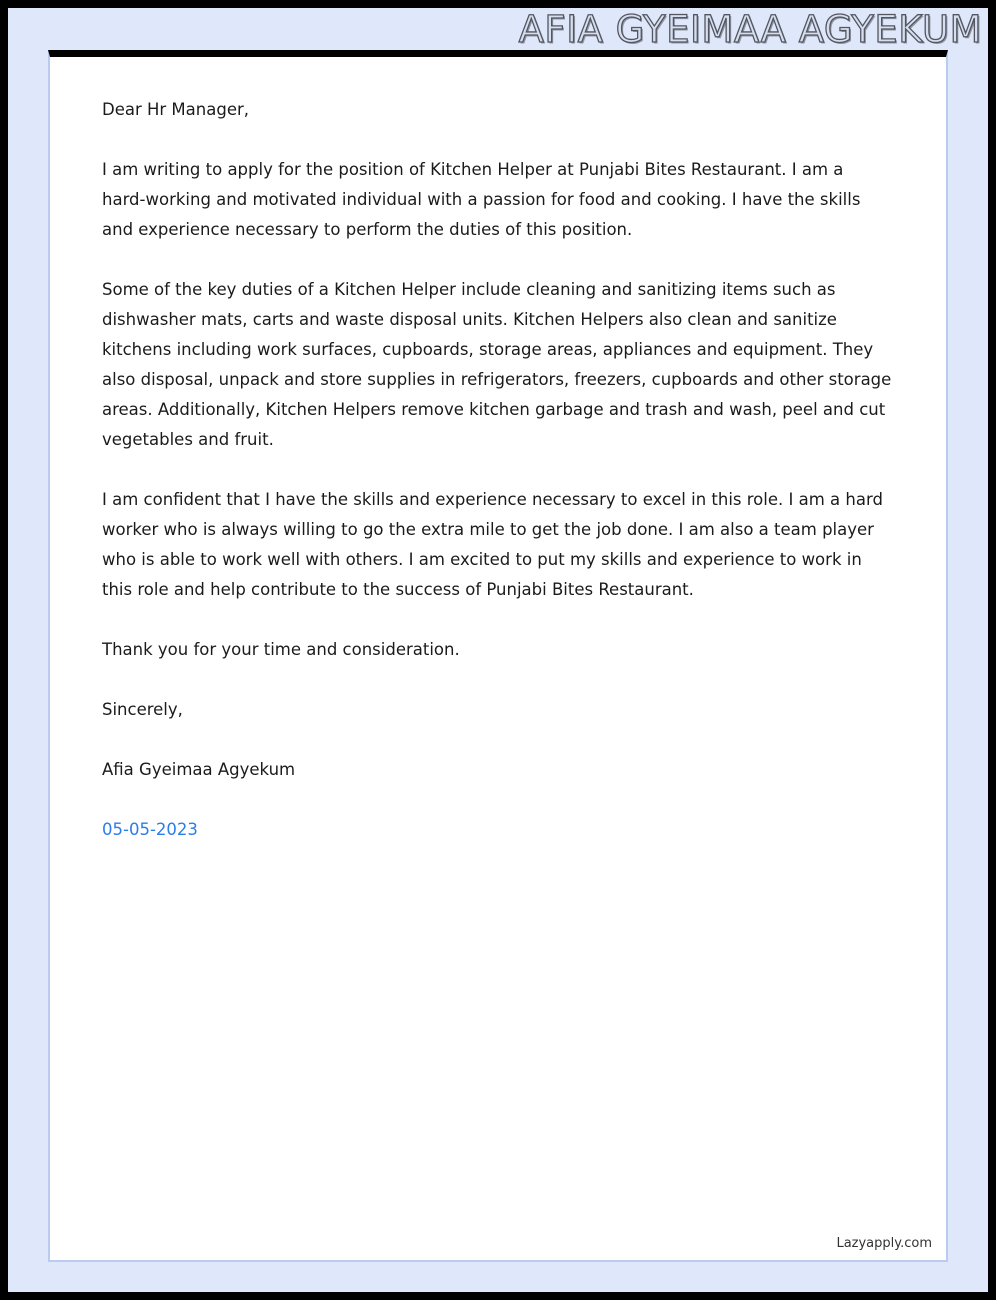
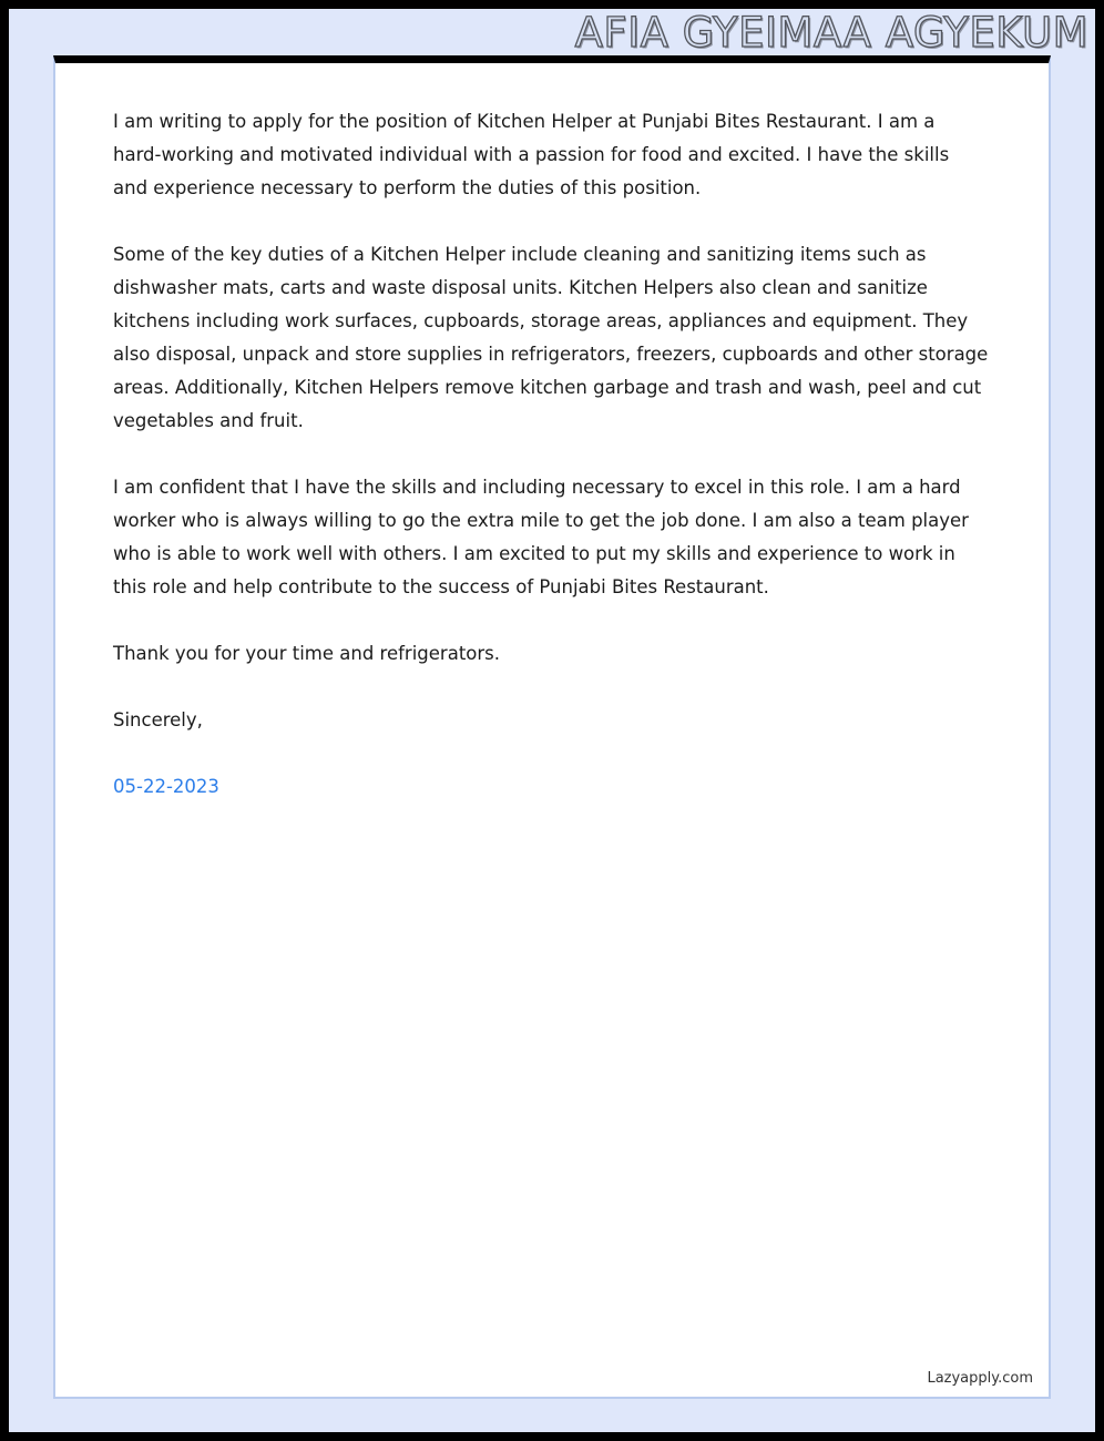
  AFIA GYEIMAA AGYEKUM
- Dear Hr Manager,
- I am writing to apply for the position of Kitchen Helper at Punjabi Bites Restaurant. I am a hard-working and motivated individual with a passion for food and cooking. I have the skills and experience necessary to perform the duties of this position.
+ I am writing to apply for the position of Kitchen Helper at Punjabi Bites Restaurant. I am a hard-working and motivated individual with a passion for food and excited. I have the skills and experience necessary to perform the duties of this position.
  Some of the key duties of a Kitchen Helper include cleaning and sanitizing items such as dishwasher mats, carts and waste disposal units. Kitchen Helpers also clean and sanitize kitchens including work surfaces, cupboards, storage areas, appliances and equipment. They also disposal, unpack and store supplies in refrigerators, freezers, cupboards and other storage areas. Additionally, Kitchen Helpers remove kitchen garbage and trash and wash, peel and cut vegetables and fruit.
- I am confident that I have the skills and experience necessary to excel in this role. I am a hard worker who is always willing to go the extra mile to get the job done. I am also a team player who is able to work well with others. I am excited to put my skills and experience to work in this role and help contribute to the success of Punjabi Bites Restaurant.
+ I am confident that I have the skills and including necessary to excel in this role. I am a hard worker who is always willing to go the extra mile to get the job done. I am also a team player who is able to work well with others. I am excited to put my skills and experience to work in this role and help contribute to the success of Punjabi Bites Restaurant.
- Thank you for your time and consideration.
+ Thank you for your time and refrigerators.
  Sincerely,
- Afia Gyeimaa Agyekum
- 05-05-2023
+ 05-22-2023
  Lazyapply.com
